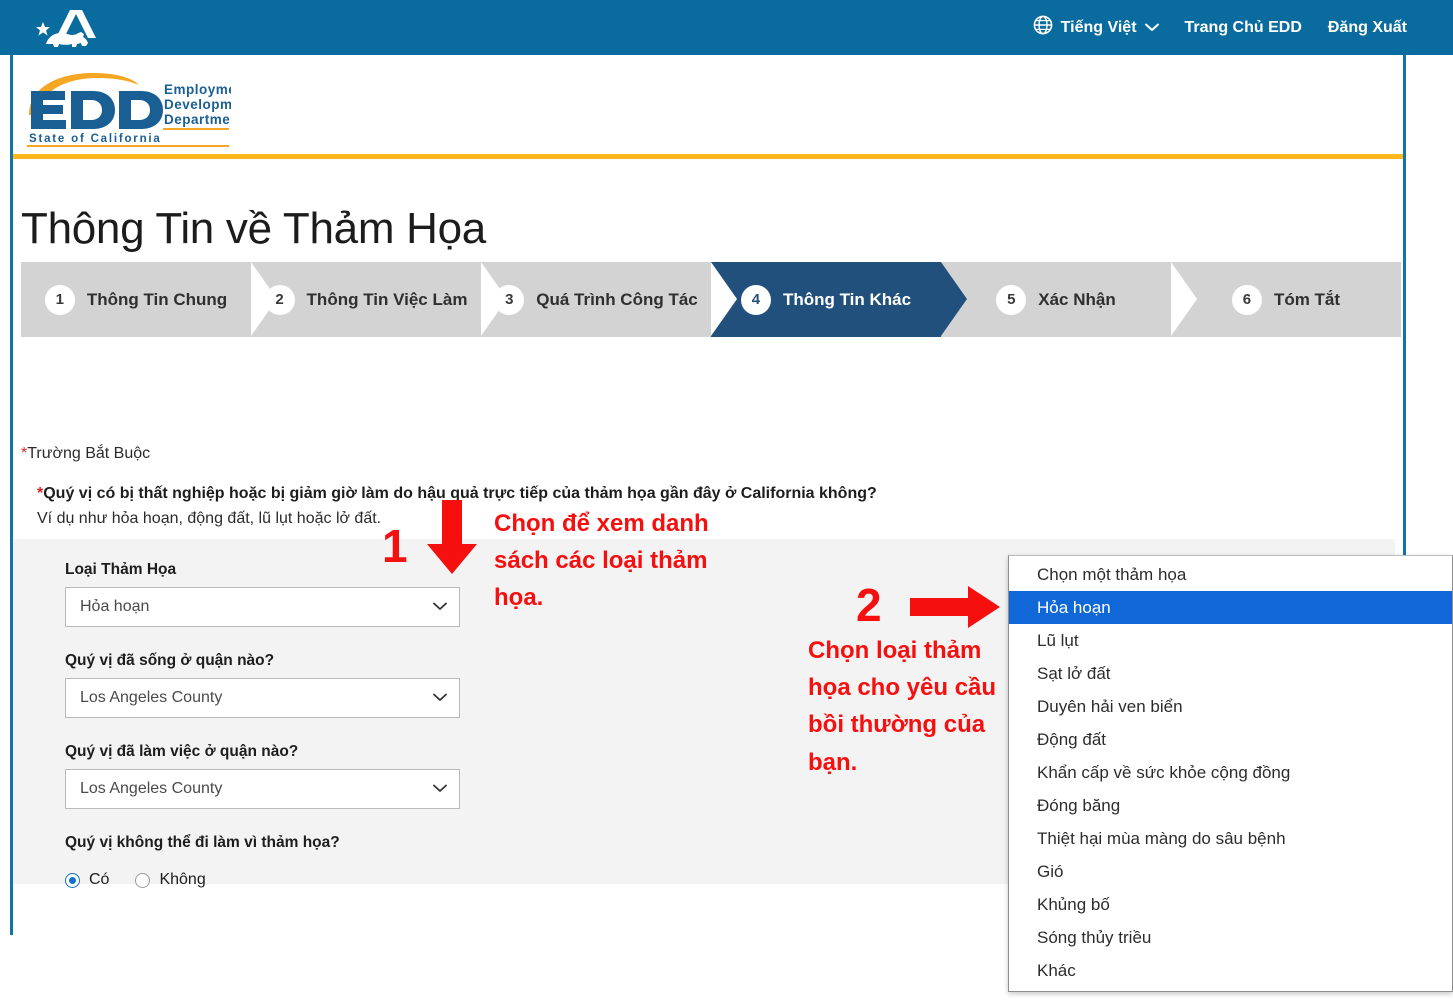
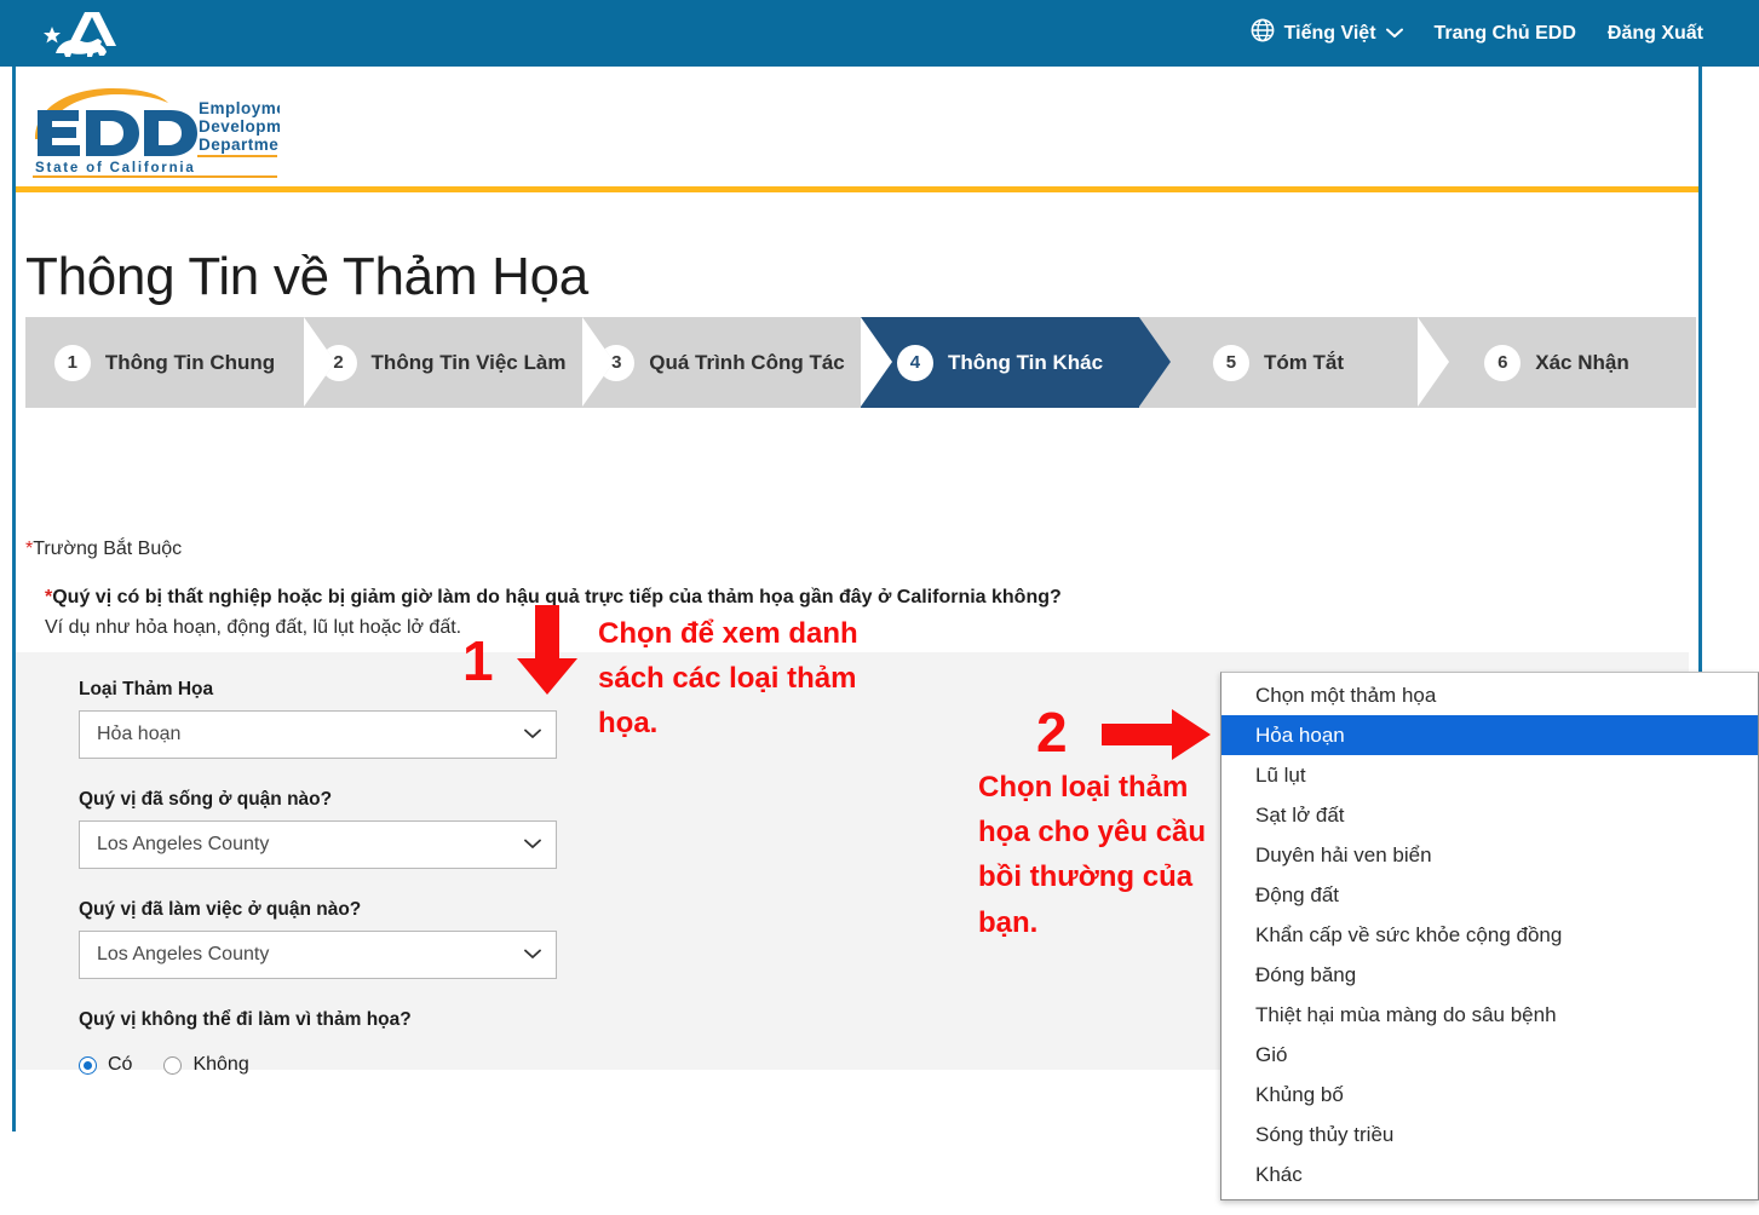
  Tiếng Việt
  Trang Chủ EDD
  Đăng Xuất
  Employm
  Developm
  Departme
  State of California
  Thông Tin về Thảm Họa
  1
  Thông Tin Chung
  2
  Thông Tin Việc Làm
  3
  Quá Trình Công Tác
  4
  Thông Tin Khác
  5
- Xác Nhận
+ Tóm Tắt
  6
- Tóm Tắt
+ Xác Nhận
  *Trường Bắt Buộc
  *Quý vị có bị thất nghiệp hoặc bị giảm giờ làm do hậu quả trực tiếp của thảm họa gần đây ở California không?
  Ví dụ như hỏa hoạn, động đất, lũ lụt hoặc lở đất.
  Loại Thảm Họa
  Hỏa hoạn
  Quý vị đã sống ở quận nào?
  Los Angeles County
  Quý vị đã làm việc ở quận nào?
  Los Angeles County
  Quý vị không thể đi làm vì thảm họa?
  Có
  Không
  1
  Chọn để xem danh sách các loại thảm họa.
  2
  Chọn loại thảm họa cho yêu cầu bồi thường của bạn.
  Chọn một thảm họa
  Hỏa hoạn
  Lũ lụt
  Sạt lở đất
  Duyên hải ven biển
  Động đất
  Khẩn cấp về sức khỏe cộng đồng
  Đóng băng
  Thiệt hại mùa màng do sâu bệnh
  Gió
  Khủng bố
  Sóng thủy triều
  Khác
